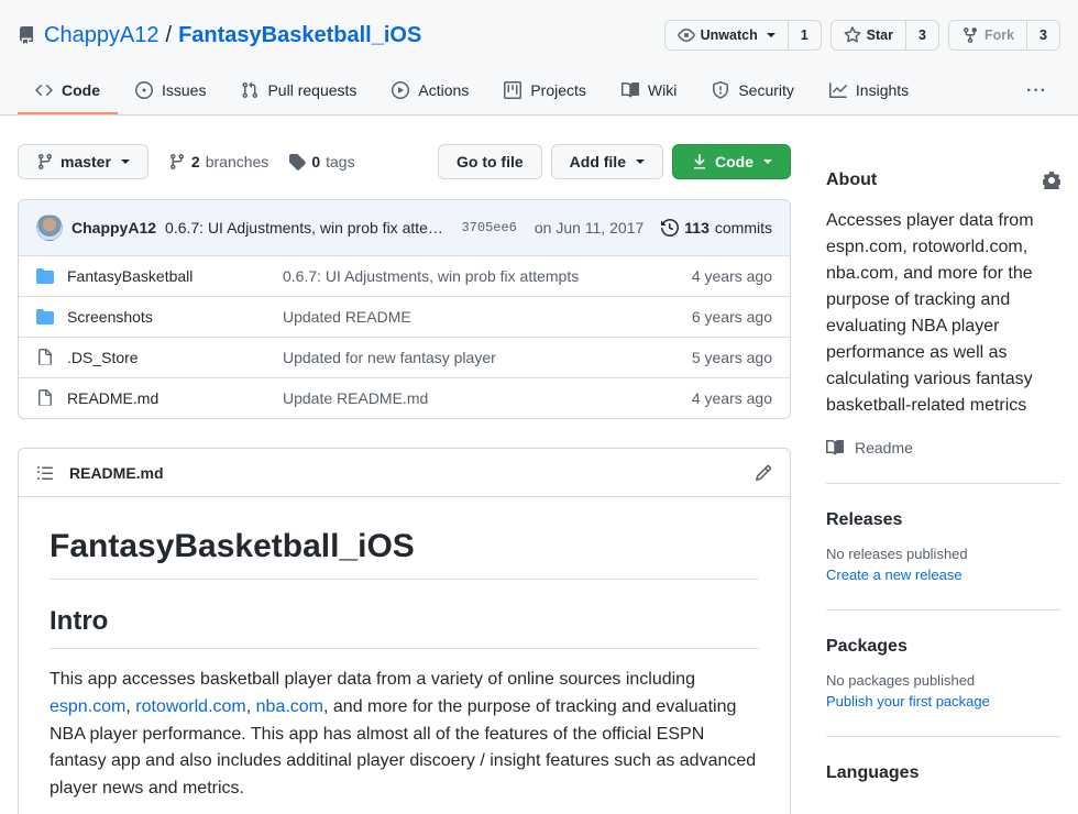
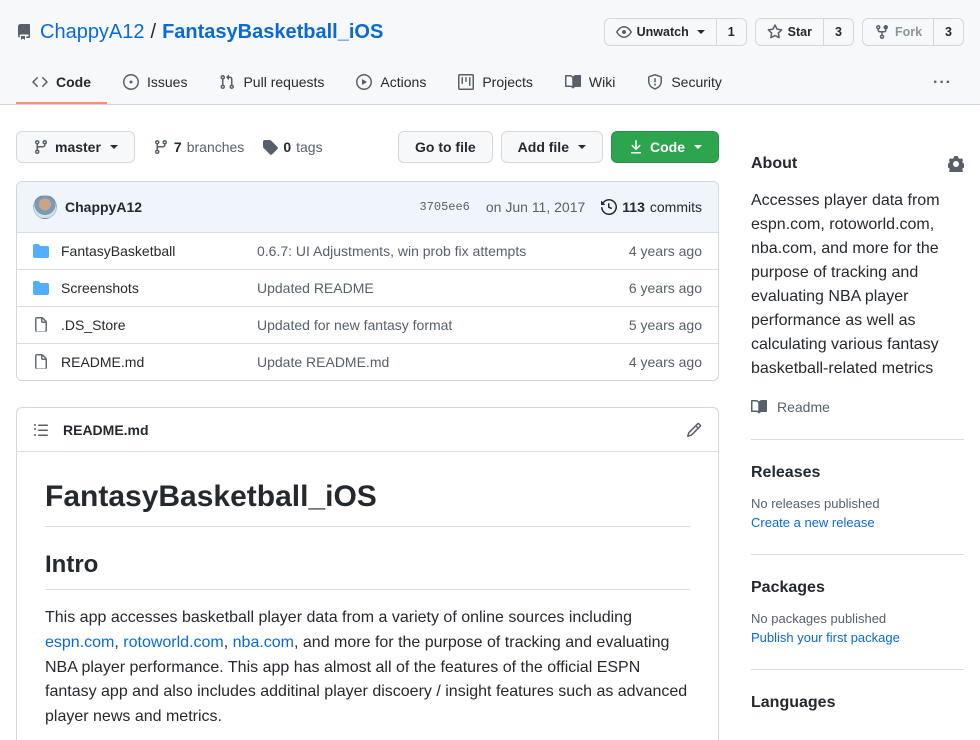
  ChappyA12
  /
  FantasyBasketball_iOS
  Unwatch
  1
  Star
  3
  Fork
  3
  Code
  Issues
  Pull requests
  Actions
  Projects
  Wiki
  Security
- Insights
  ···
  master
- 2
+ 7
  branches
  0
  tags
  Go to file
  Add file
  Code
  ChappyA12
- 0.6.7: UI Adjustments, win prob fix atte…
  3705ee6
  on Jun 11, 2017
  113
  commits
  FantasyBasketball
  0.6.7: UI Adjustments, win prob fix attempts
  4 years ago
  Screenshots
  Updated README
  6 years ago
  .DS_Store
- Updated for new fantasy player
+ Updated for new fantasy format
  5 years ago
  README.md
  Update README.md
  4 years ago
  README.md
  FantasyBasketball_iOS
  Intro
  This app accesses basketball player data from a variety of online sources including espn.com, rotoworld.com, nba.com, and more for the purpose of tracking and evaluating NBA player performance. This app has almost all of the features of the official ESPN fantasy app and also includes additinal player discoery / insight features such as advanced player news and metrics.
  About
  Accesses player data from espn.com, rotoworld.com, nba.com, and more for the purpose of tracking and evaluating NBA player performance as well as calculating various fantasy basketball-related metrics
  Readme
  Releases
  No releases published
  Create a new release
  Packages
  No packages published
  Publish your first package
  Languages
